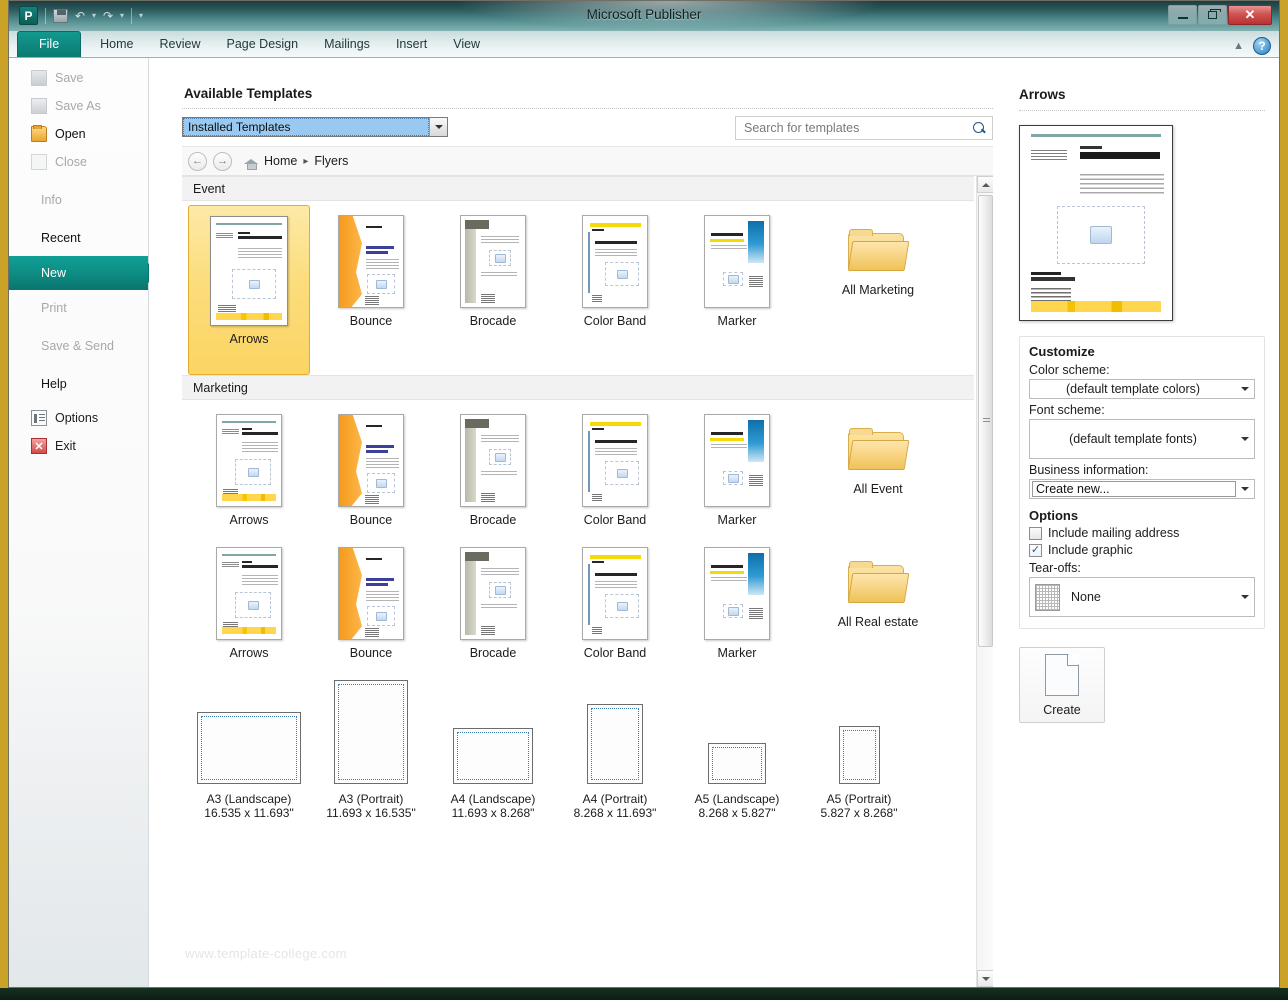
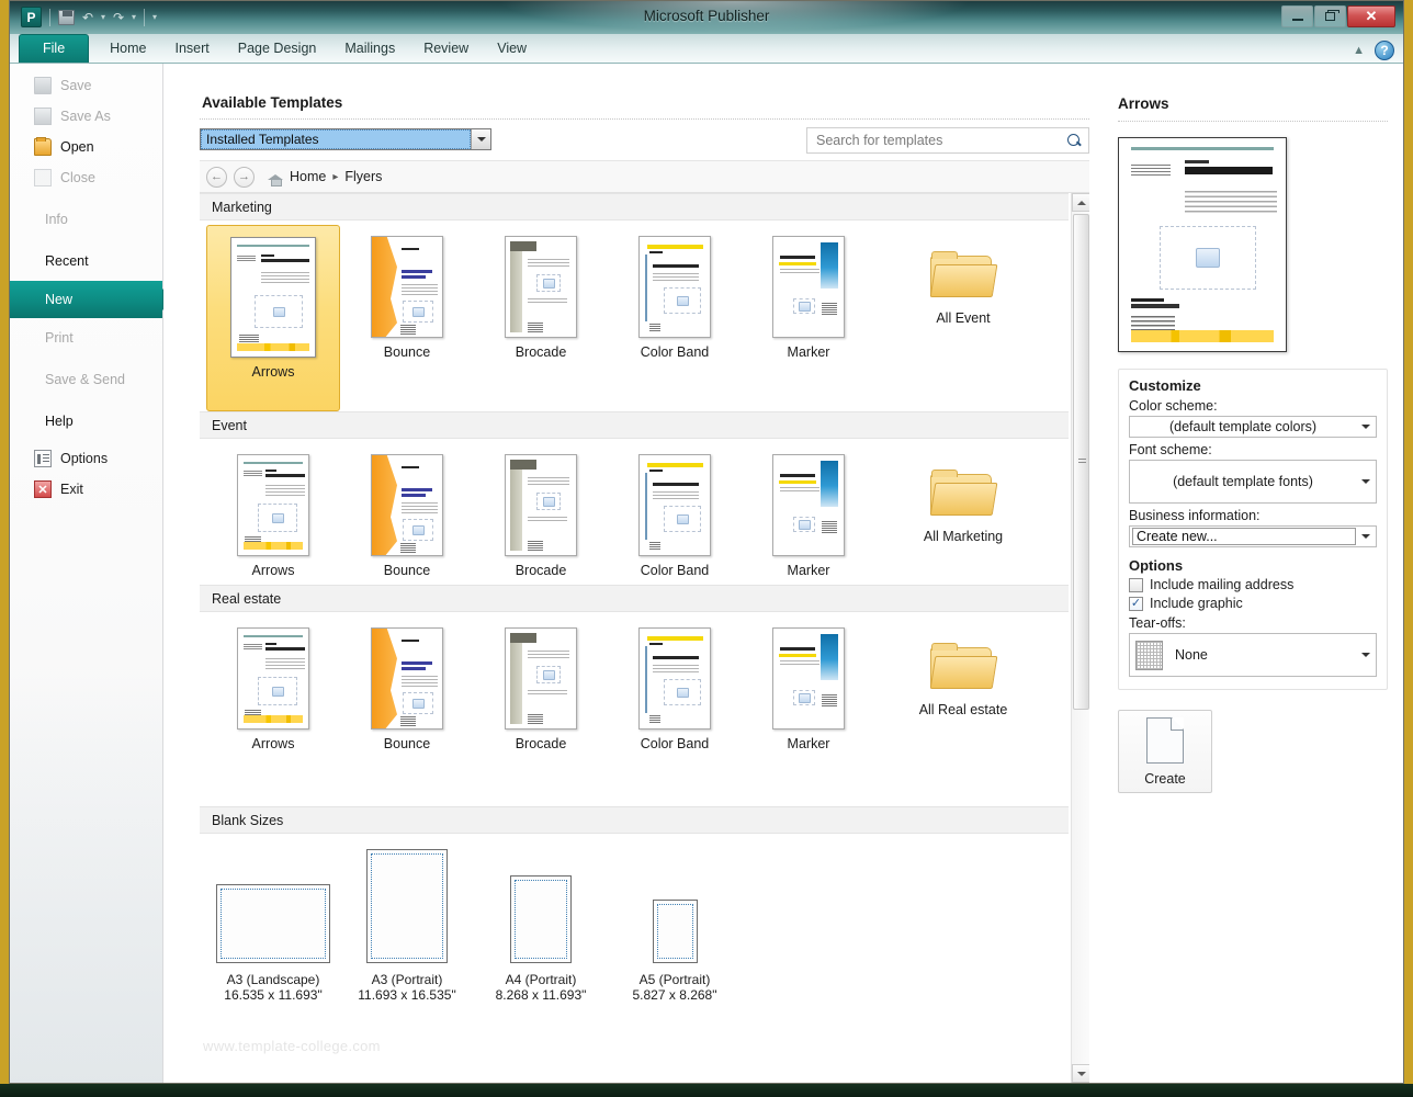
  P
  ↶
  ▾
  ↷
  ▾
  ▾
  Microsoft Publisher
  ✕
  File
  Home
- Review
+ Insert
  Page Design
  Mailings
- Insert
+ Review
  View
  ▲
  ?
  Save
  Save As
  Open
  Close
  Info
  Recent
  New
  Print
  Save & Send
  Help
  Options
  ✕
  Exit
  Available Templates
  Installed Templates
  Search for templates
  ←
  →
  Home
  ▸
  Flyers
- Event
+ Marketing
  Arrows
  Bounce
  Brocade
  Color Band
  Marker
- All Marketing
+ All Event
- Marketing
+ Event
  Arrows
  Bounce
  Brocade
  Color Band
  Marker
- All Event
+ All Marketing
+ Real estate
  Arrows
  Bounce
  Brocade
  Color Band
  Marker
  All Real estate
+ Blank Sizes
  A3 (Landscape)
  16.535 x 11.693"
  A3 (Portrait)
  11.693 x 16.535"
- A4 (Landscape)
- 11.693 x 8.268"
  A4 (Portrait)
  8.268 x 11.693"
- A5 (Landscape)
- 8.268 x 5.827"
  A5 (Portrait)
  5.827 x 8.268"
  www.template-college.com
  Arrows
  Customize
  Color scheme:
  (default template colors)
  Font scheme:
  (default template fonts)
  Business information:
  Create new...
  Options
  Include mailing address
  Include graphic
  Tear-offs:
  None
  Create
